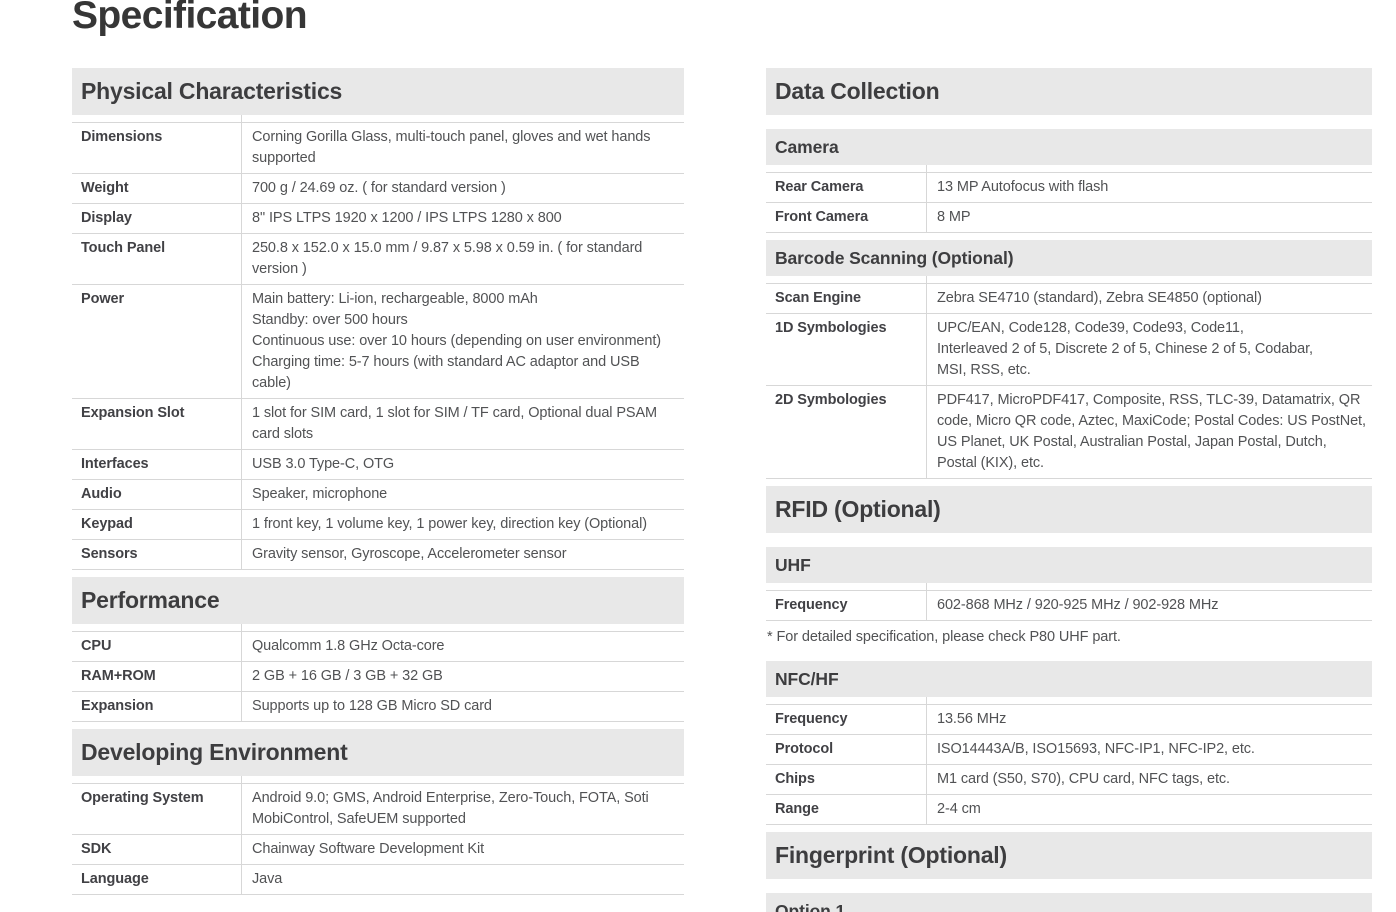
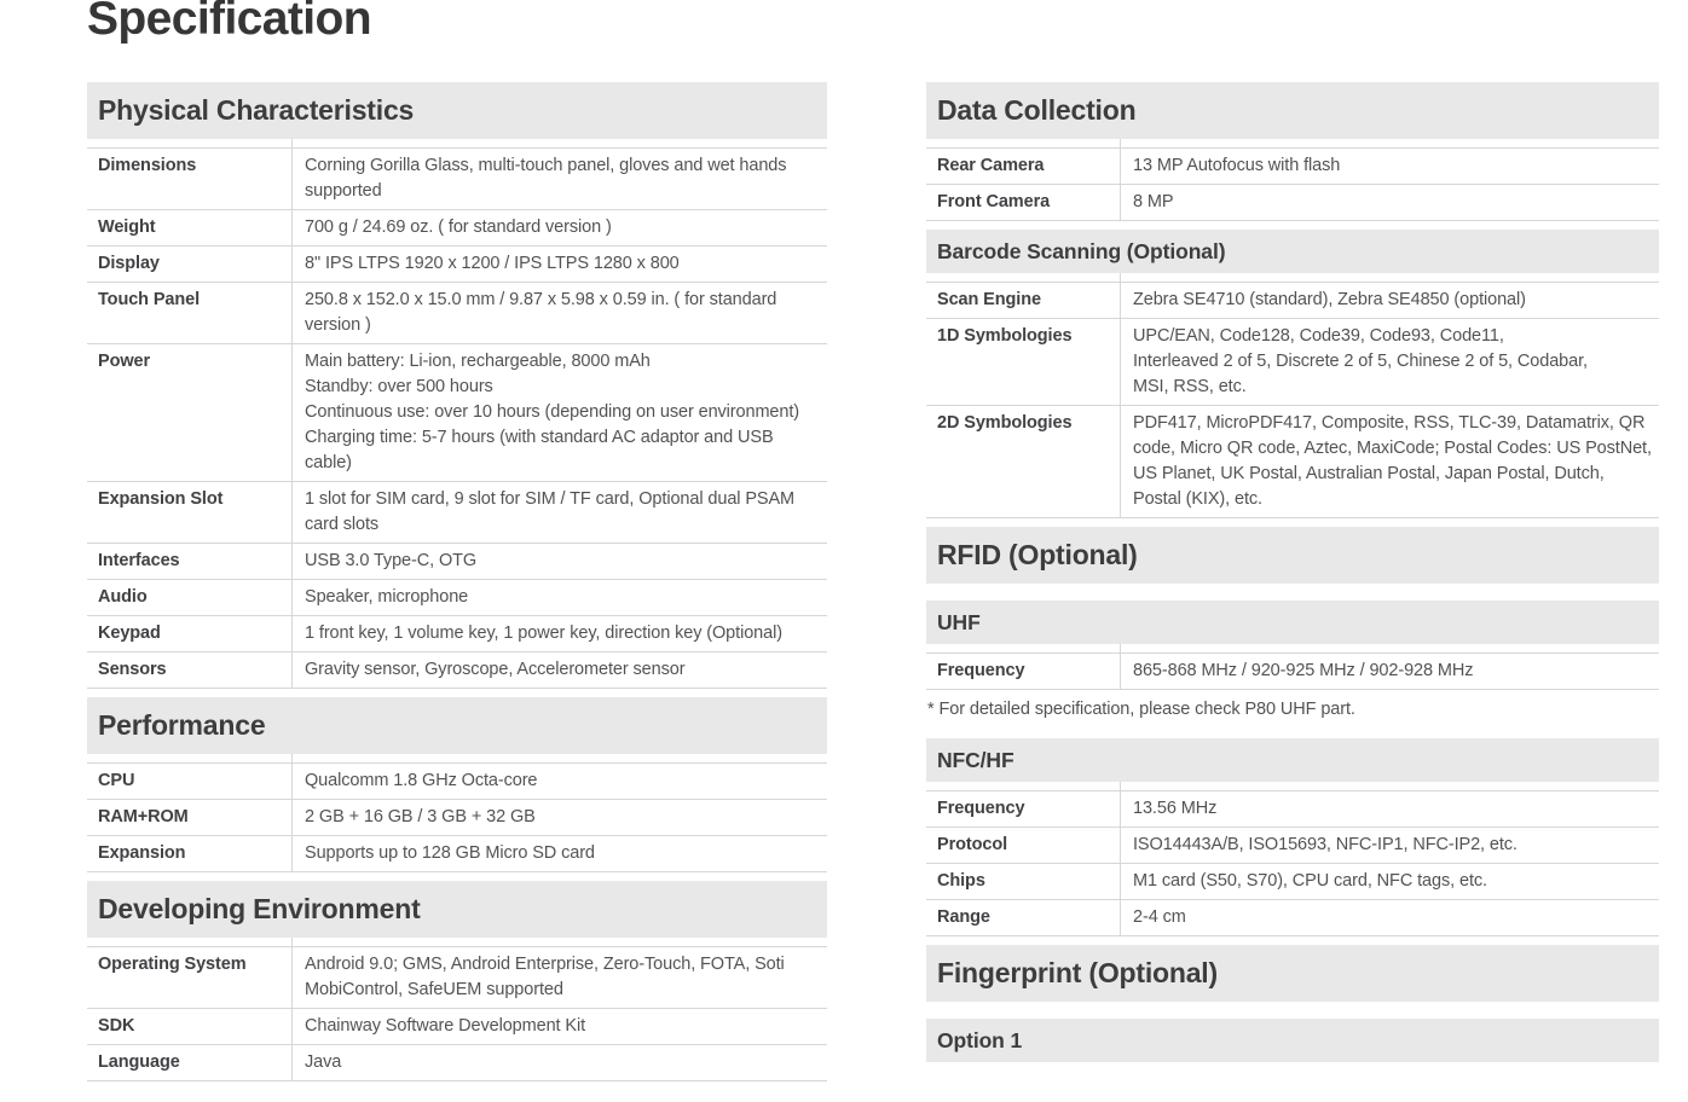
  Specification
  Physical Characteristics
  Dimensions
  Corning Gorilla Glass, multi-touch panel, gloves and wet hands supported
  Weight
  700 g / 24.69 oz. ( for standard version )
  Display
  8" IPS LTPS 1920 x 1200 / IPS LTPS 1280 x 800
  Touch Panel
  250.8 x 152.0 x 15.0 mm / 9.87 x 5.98 x 0.59 in. ( for standard version )
  Power
  Main battery: Li-ion, rechargeable, 8000 mAh
  Standby: over 500 hours
  Continuous use: over 10 hours (depending on user environment)
  Charging time: 5-7 hours (with standard AC adaptor and USB cable)
  Expansion Slot
- 1 slot for SIM card, 1 slot for SIM / TF card, Optional dual PSAM card slots
+ 1 slot for SIM card, 9 slot for SIM / TF card, Optional dual PSAM card slots
  Interfaces
  USB 3.0 Type-C, OTG
  Audio
  Speaker, microphone
  Keypad
  1 front key, 1 volume key, 1 power key, direction key (Optional)
  Sensors
  Gravity sensor, Gyroscope, Accelerometer sensor
  Performance
  CPU
  Qualcomm 1.8 GHz Octa-core
  RAM+ROM
  2 GB + 16 GB / 3 GB + 32 GB
  Expansion
  Supports up to 128 GB Micro SD card
  Developing Environment
  Operating System
  Android 9.0; GMS, Android Enterprise, Zero-Touch, FOTA, Soti MobiControl, SafeUEM supported
  SDK
  Chainway Software Development Kit
  Language
  Java
  Data Collection
- Camera
  Rear Camera
  13 MP Autofocus with flash
  Front Camera
  8 MP
  Barcode Scanning (Optional)
  Scan Engine
  Zebra SE4710 (standard), Zebra SE4850 (optional)
  1D Symbologies
  UPC/EAN, Code128, Code39, Code93, Code11,
  Interleaved 2 of 5, Discrete 2 of 5, Chinese 2 of 5, Codabar,
  MSI, RSS, etc.
  2D Symbologies
  PDF417, MicroPDF417, Composite, RSS, TLC-39, Datamatrix, QR code, Micro QR code, Aztec, MaxiCode; Postal Codes: US PostNet, US Planet, UK Postal, Australian Postal, Japan Postal, Dutch, Postal (KIX), etc.
  RFID (Optional)
  UHF
  Frequency
- 602-868 MHz / 920-925 MHz / 902-928 MHz
+ 865-868 MHz / 920-925 MHz / 902-928 MHz
  * For detailed specification, please check P80 UHF part.
  NFC/HF
  Frequency
  13.56 MHz
  Protocol
  ISO14443A/B, ISO15693, NFC-IP1, NFC-IP2, etc.
  Chips
  M1 card (S50, S70), CPU card, NFC tags, etc.
  Range
  2-4 cm
  Fingerprint (Optional)
  Option 1
